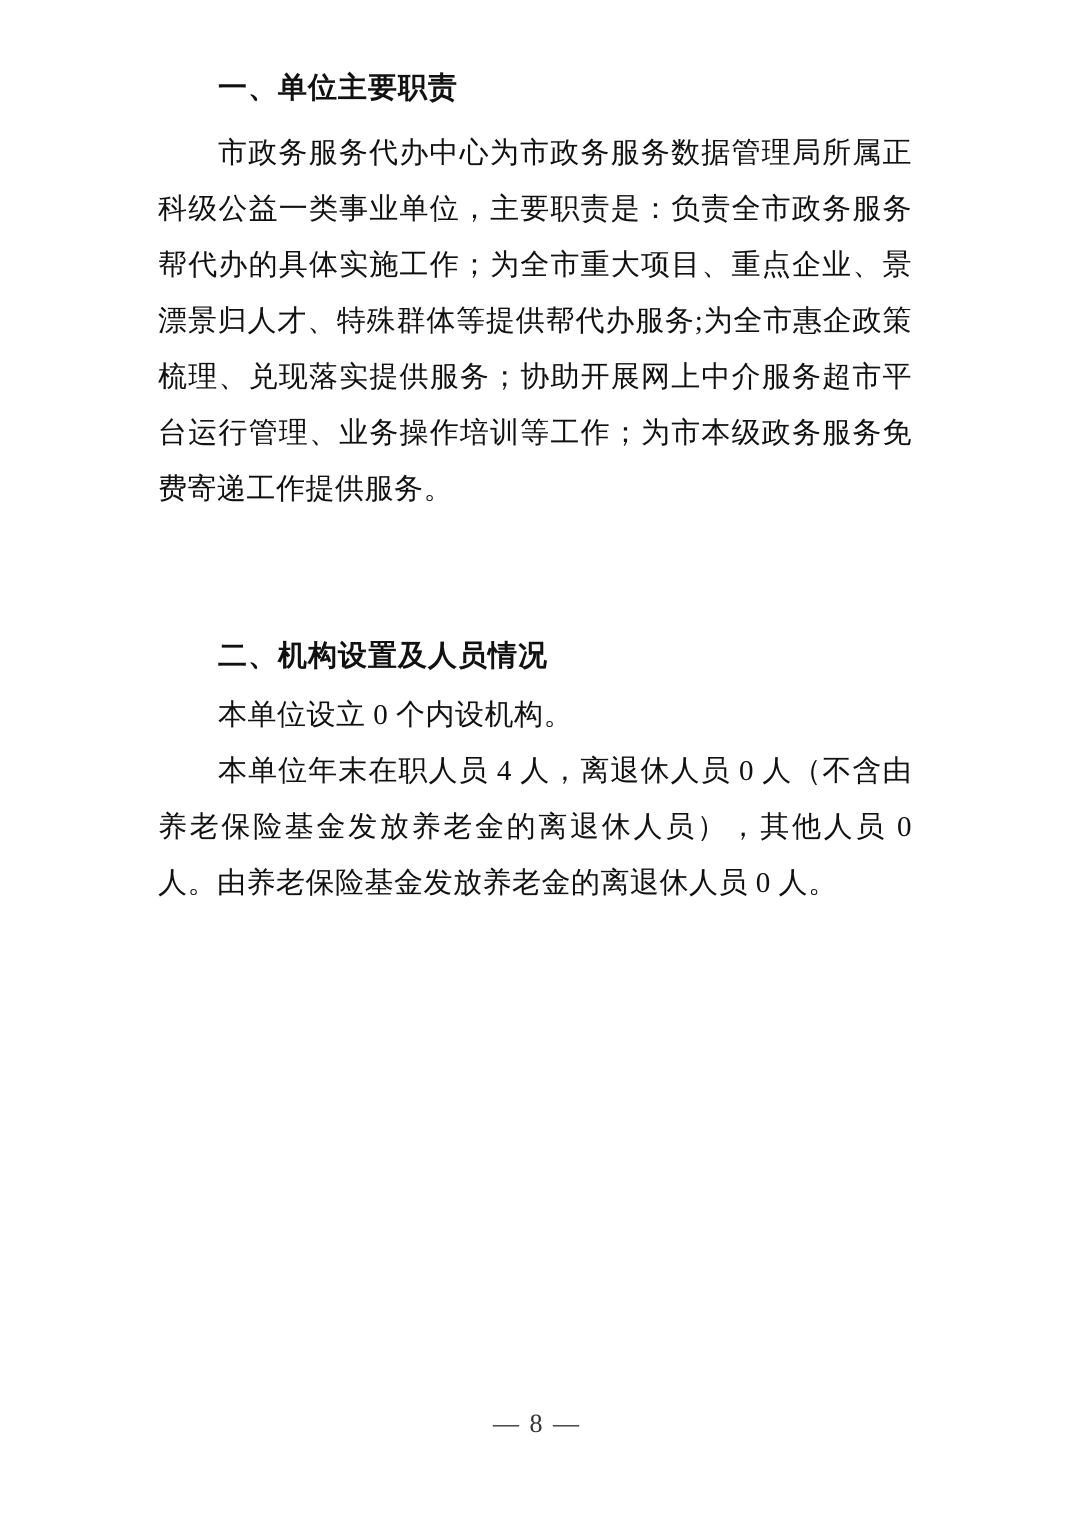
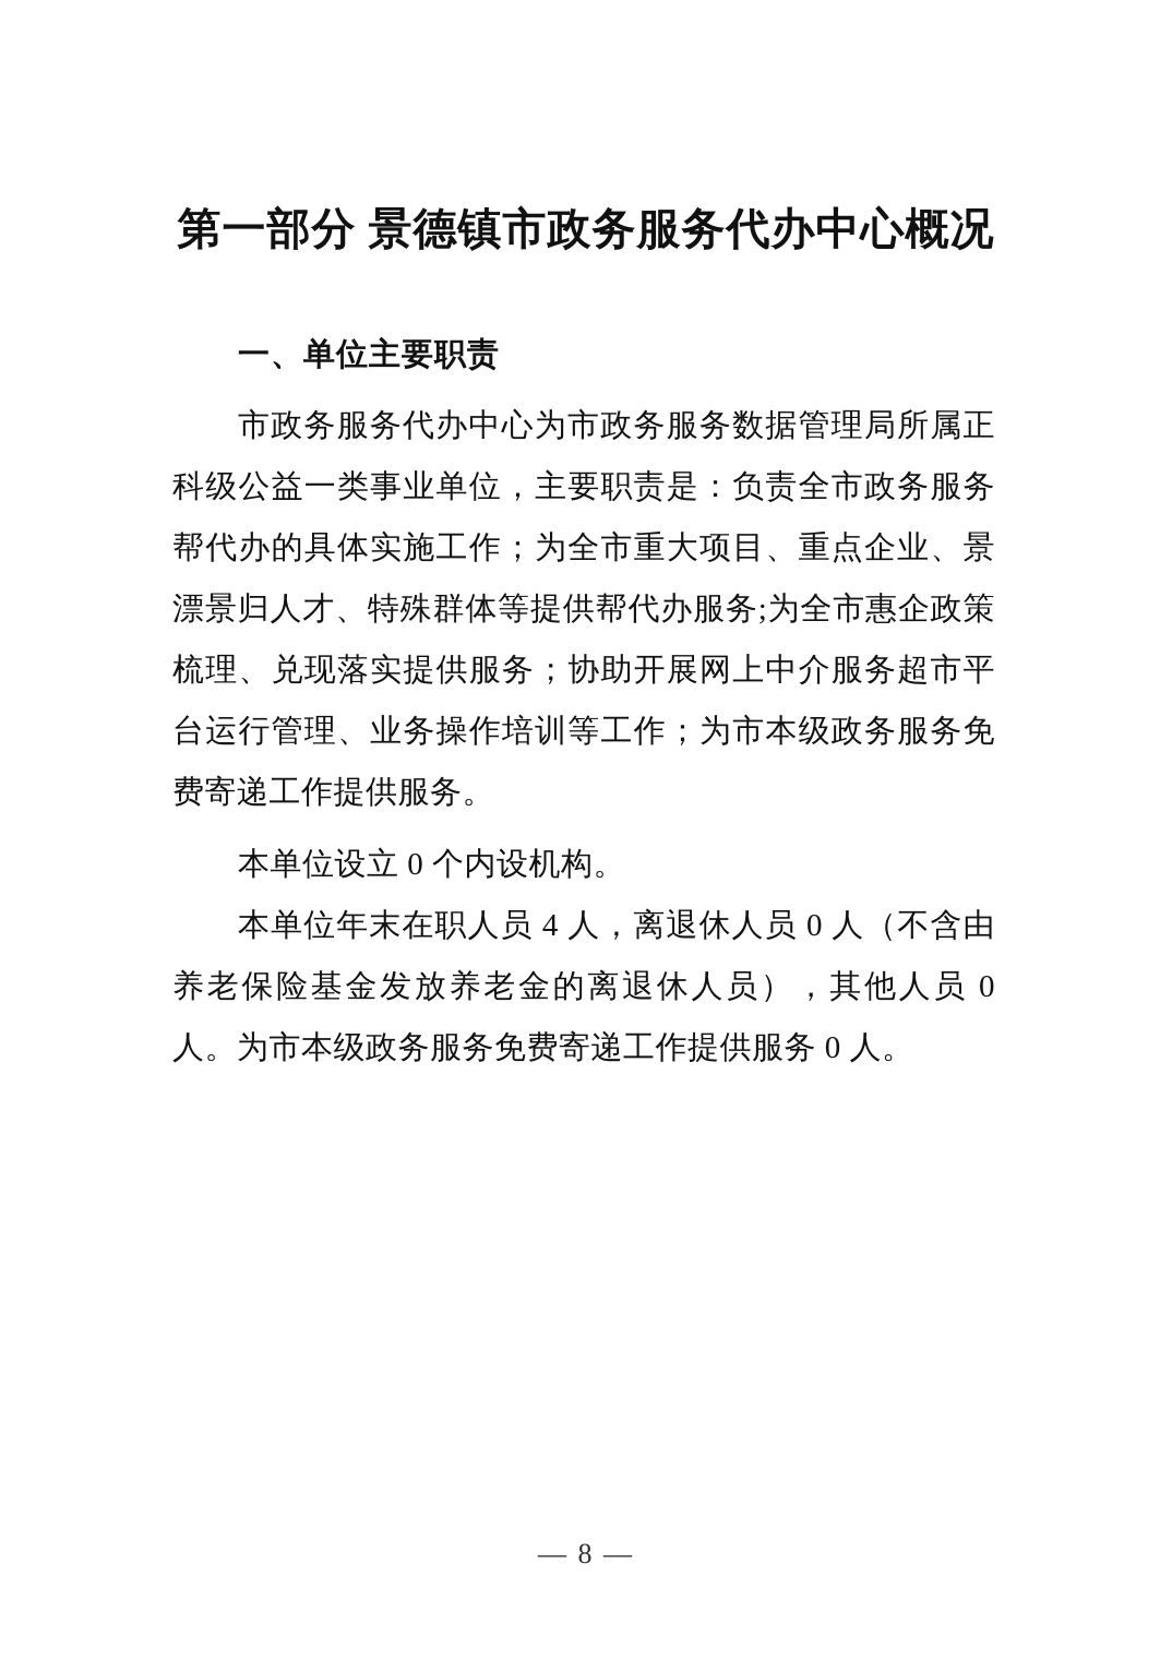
+ 第一部分 景德镇市政务服务代办中心概况
  一、单位主要职责
  市政务服务代办中心为市政务服务数据管理局所属正科级公益一类事业单位，主要职责是：负责全市政务服务帮代办的具体实施工作；为全市重大项目、重点企业、景漂景归人才、特殊群体等提供帮代办服务;为全市惠企政策梳理、兑现落实提供服务；协助开展网上中介服务超市平台运行管理、业务操作培训等工作；为市本级政务服务免费寄递工作提供服务。
- 二、机构设置及人员情况
  本单位设立 0 个内设机构。
- 本单位年末在职人员 4 人，离退休人员 0 人（不含由养老保险基金发放养老金的离退休人员），其他人员 0 人。由养老保险基金发放养老金的离退休人员 0 人。
+ 本单位年末在职人员 4 人，离退休人员 0 人（不含由养老保险基金发放养老金的离退休人员），其他人员 0 人。为市本级政务服务免费寄递工作提供服务 0 人。
  — 8 —
